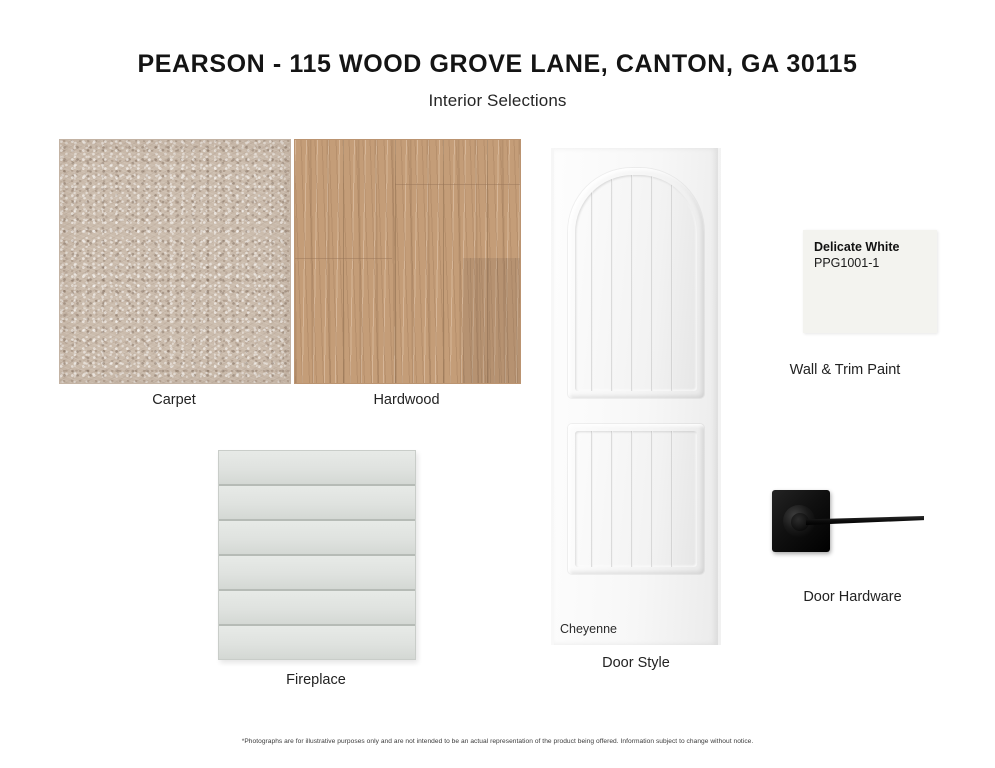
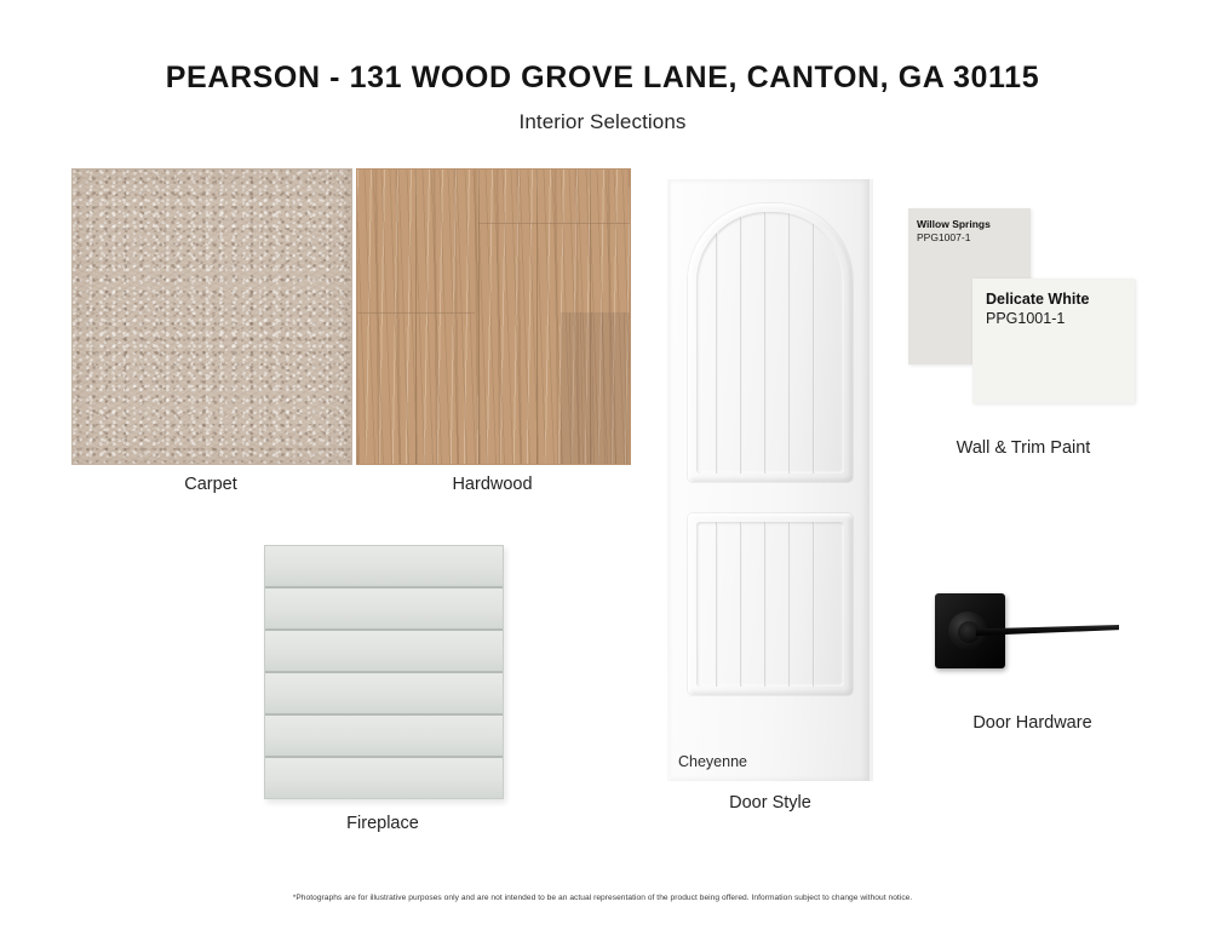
- PEARSON - 115 WOOD GROVE LANE, CANTON, GA 30115
+ PEARSON - 131 WOOD GROVE LANE, CANTON, GA 30115
  Interior Selections
  Carpet
  Hardwood
  Fireplace
  Cheyenne
  Door Style
+ Willow Springs
+ PPG1007-1
  Delicate White
  PPG1001-1
  Wall & Trim Paint
  Door Hardware
